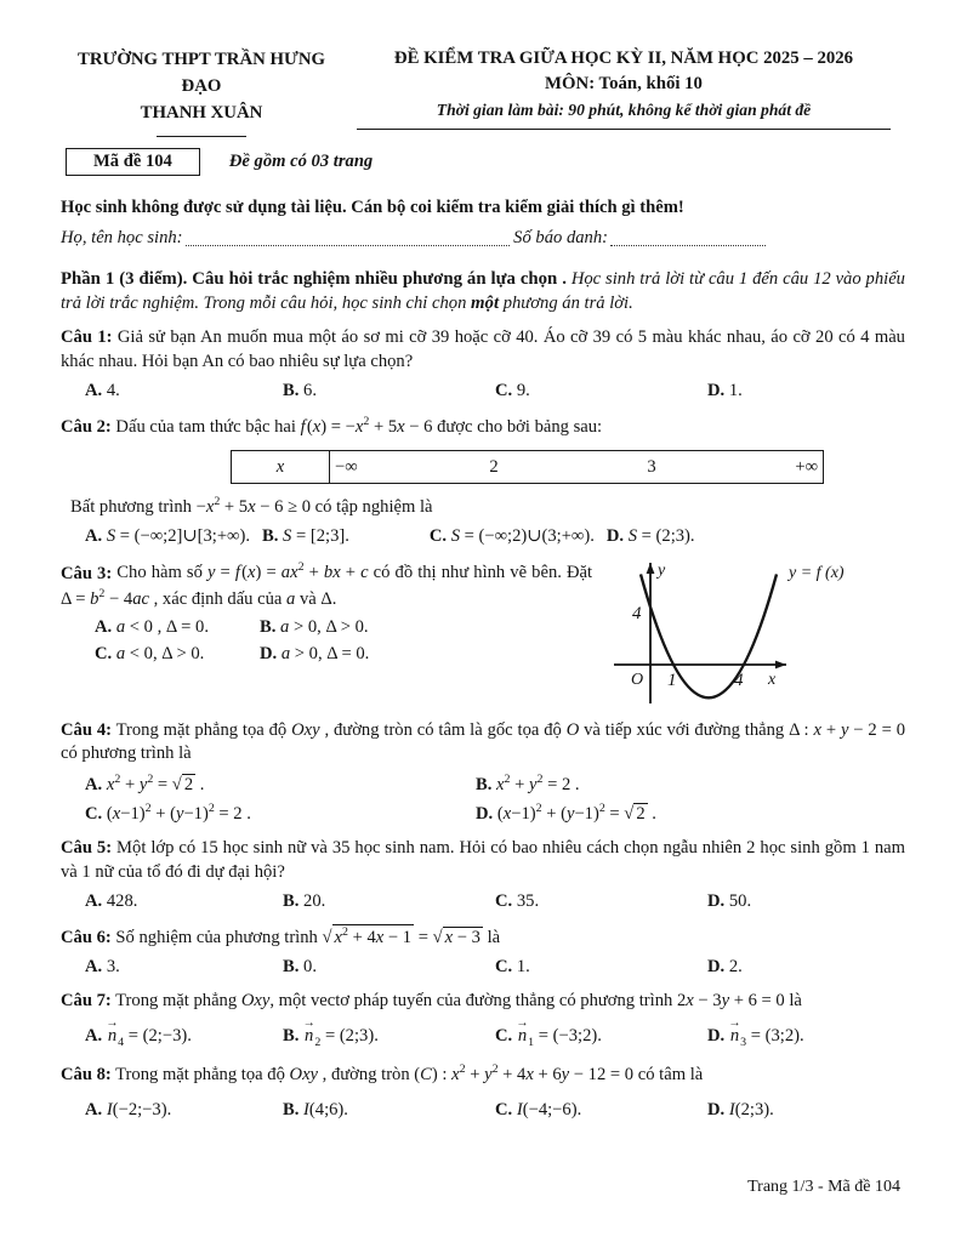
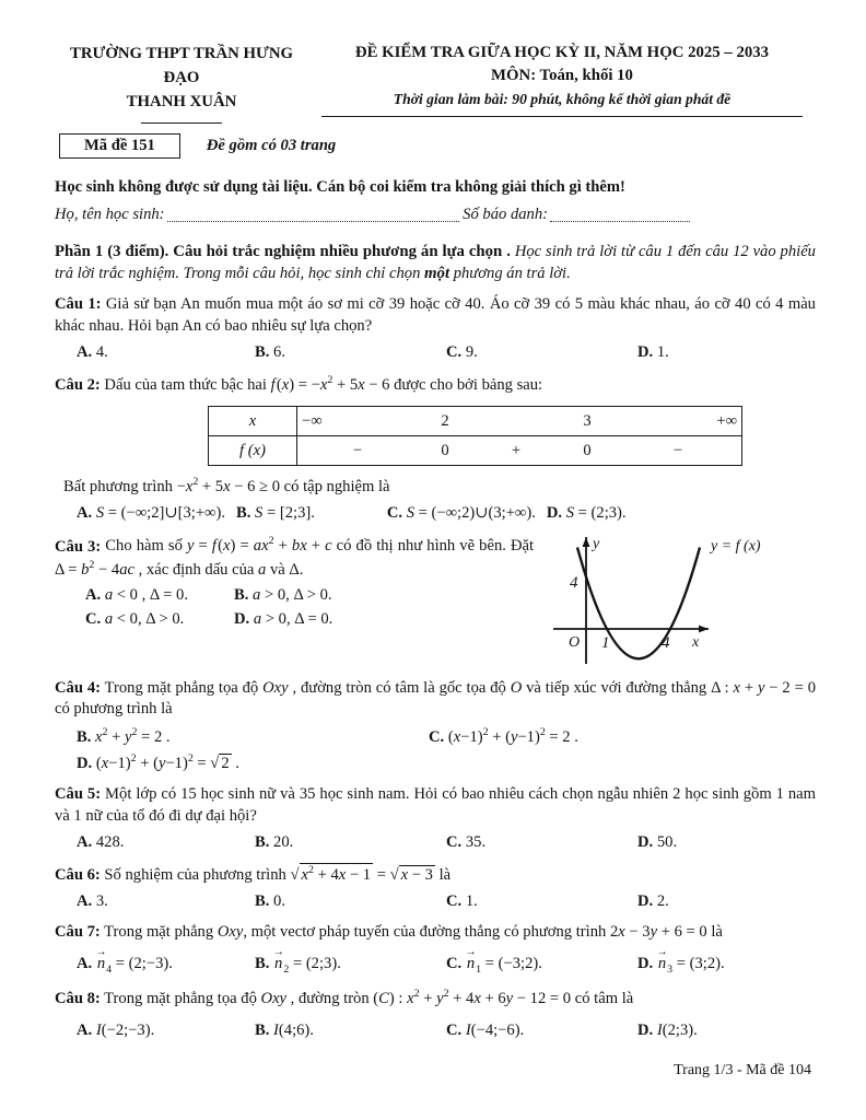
  TRƯỜNG THPT TRẦN HƯNG ĐẠO
  THANH XUÂN
- ĐỀ KIỂM TRA GIỮA HỌC KỲ II, NĂM HỌC 2025 – 2026
+ ĐỀ KIỂM TRA GIỮA HỌC KỲ II, NĂM HỌC 2025 – 2033
  MÔN: Toán, khối 10
  Thời gian làm bài: 90 phút, không kể thời gian phát đề
- Mã đề 104
+ Mã đề 151
  Đề gồm có 03 trang
- Học sinh không được sử dụng tài liệu. Cán bộ coi kiểm tra kiểm giải thích gì thêm!
+ Học sinh không được sử dụng tài liệu. Cán bộ coi kiểm tra không giải thích gì thêm!
  Họ, tên học sinh:
  Số báo danh:
  Phần 1 (3 điểm). Câu hỏi trắc nghiệm nhiều phương án lựa chọn . Học sinh trả lời từ câu 1 đến câu 12 vào phiếu trả lời trắc nghiệm. Trong mỗi câu hỏi, học sinh chỉ chọn một phương án trả lời.
- Câu 1: Giả sử bạn An muốn mua một áo sơ mi cỡ 39 hoặc cỡ 40. Áo cỡ 39 có 5 màu khác nhau, áo cỡ 20 có 4 màu khác nhau. Hỏi bạn An có bao nhiêu sự lựa chọn?
+ Câu 1: Giả sử bạn An muốn mua một áo sơ mi cỡ 39 hoặc cỡ 40. Áo cỡ 39 có 5 màu khác nhau, áo cỡ 40 có 4 màu khác nhau. Hỏi bạn An có bao nhiêu sự lựa chọn?
  A. 4.
  B. 6.
  C. 9.
  D. 1.
  Câu 2: Dấu của tam thức bậc hai f (x) = −x2 + 5x − 6 được cho bởi bảng sau:
  x	−∞	2		3	+∞
+ f (x)	−	0	+	0	−
  Bất phương trình −x2 + 5x − 6 ≥ 0 có tập nghiệm là
  A. S = (−∞;2]∪[3;+∞).
  B. S = [2;3].
  C. S = (−∞;2)∪(3;+∞).
  D. S = (2;3).
  Câu 3: Cho hàm số y = f (x) = ax2 + bx + c có đồ thị như hình vẽ bên. Đặt Δ = b2 − 4ac , xác định dấu của a và Δ.
  A. a < 0 , Δ = 0.
  B. a > 0, Δ > 0.
  C. a < 0, Δ > 0.
  D. a > 0, Δ = 0.
  y
  x
  O
  1
  4
  4
  y = f (x)
  Câu 4: Trong mặt phẳng tọa độ Oxy , đường tròn có tâm là gốc tọa độ O và tiếp xúc với đường thẳng Δ : x + y − 2 = 0 có phương trình là
- A. x2 + y2 = √ 2 .
  B. x2 + y2 = 2 .
  C. (x−1)2 + (y−1)2 = 2 .
  D. (x−1)2 + (y−1)2 = √ 2 .
  Câu 5: Một lớp có 15 học sinh nữ và 35 học sinh nam. Hỏi có bao nhiêu cách chọn ngẫu nhiên 2 học sinh gồm 1 nam và 1 nữ của tổ đó đi dự đại hội?
  A. 428.
  B. 20.
  C. 35.
  D. 50.
  Câu 6: Số nghiệm của phương trình √ x2 + 4x − 1 = √ x − 3 là
  A. 3.
  B. 0.
  C. 1.
  D. 2.
  Câu 7: Trong mặt phẳng Oxy, một vectơ pháp tuyến của đường thẳng có phương trình 2x − 3y + 6 = 0 là
  A. n4 = (2;−3).
  B. n2 = (2;3).
  C. n1 = (−3;2).
  D. n3 = (3;2).
  Câu 8: Trong mặt phẳng tọa độ Oxy , đường tròn (C) : x2 + y2 + 4x + 6y − 12 = 0 có tâm là
  A. I(−2;−3).
  B. I(4;6).
  C. I(−4;−6).
  D. I(2;3).
  Trang 1/3 - Mã đề 104
